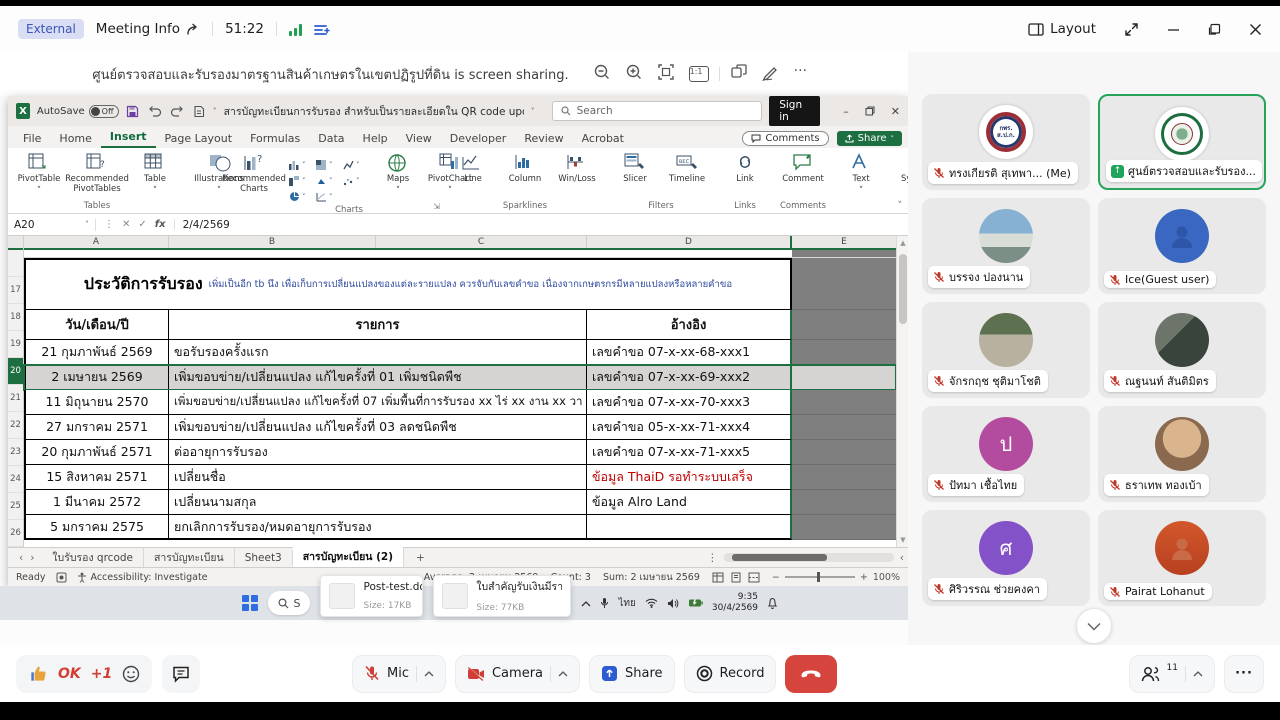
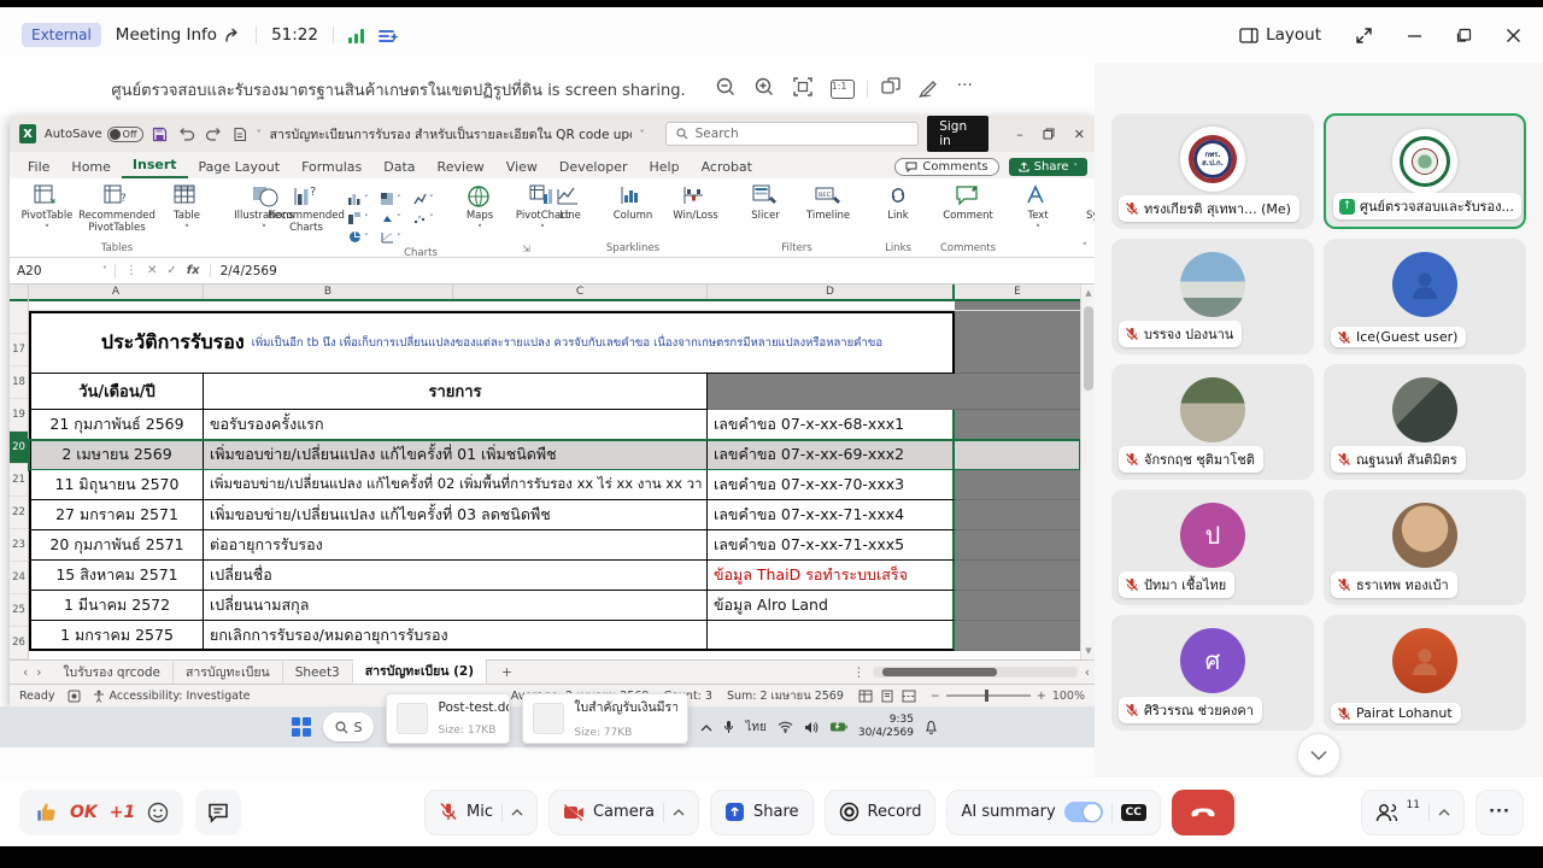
  External
  Meeting Info
  51:22
  Layout
  ศูนย์ตรวจสอบและรับรองมาตรฐานสินค้าเกษตรในเขตปฏิรูปที่ดิน is screen sharing.
  1:1
  ···
  X
  AutoSave
  Off
  ˅
  สารบัญทะเบียนการรับรอง สำหรับเป็นรายละเอียดใน QR code up
  ˅
  Search
  Sign in
  –
  ✕
  File
  Home
  Insert
  Page Layout
  Formulas
  Data
- Help
+ Review
  View
  Developer
- Review
+ Help
  Acrobat
  Comments
  Share
  ˅
  PivotTable
  ˅
  ?
  Recommended PivotTables
  Table
  ˅
  Tables
  Illustrations
  ˅
  ?
  Recommended Charts
  ˅
  ˅
  ˅
  ˅
  ˅
  ˅
  ˅
  ˅
  Maps
  ˅
  PivotChart
  ˅
  Charts
  ⇲
  Line
  Column
  Win/Loss
  Sparklines
  Slicer
  Timeline
  Filters
  Link
  Links
  Comment
  Comments
  Text
  ˅
  ˅
  A20
  ˅
  ⋮
  ✕
  ✓
  fx
  2/4/2569
  17
  18
  19
  20
  21
  22
  23
  24
  25
  26
  A
  B
  C
  D
  E
  ประวัติการรับรอง
  เพิ่มเป็นอีก tb นึง เพื่อเก็บการเปลี่ยนแปลงของแต่ละรายแปลง ควรจับกับเลขคำขอ เนื่องจากเกษตรกรมีหลายแปลงหรือหลายคำขอ
  วัน/เดือน/ปี
  รายการ
- อ้างอิง
  21 กุมภาพันธ์ 2569
  ขอรับรองครั้งแรก
  เลขคำขอ 07-x-xx-68-xxx1
  2 เมษายน 2569
  เพิ่มขอบข่าย/เปลี่ยนแปลง แก้ไขครั้งที่ 01 เพิ่มชนิดพืช
  เลขคำขอ 07-x-xx-69-xxx2
  11 มิถุนายน 2570
- เพิ่มขอบข่าย/เปลี่ยนแปลง แก้ไขครั้งที่ 07 เพิ่มพื้นที่การรับรอง xx ไร่ xx งาน xx วา
+ เพิ่มขอบข่าย/เปลี่ยนแปลง แก้ไขครั้งที่ 02 เพิ่มพื้นที่การรับรอง xx ไร่ xx งาน xx วา
  เลขคำขอ 07-x-xx-70-xxx3
  27 มกราคม 2571
  เพิ่มขอบข่าย/เปลี่ยนแปลง แก้ไขครั้งที่ 03 ลดชนิดพืช
- เลขคำขอ 05-x-xx-71-xxx4
+ เลขคำขอ 07-x-xx-71-xxx4
  20 กุมภาพันธ์ 2571
  ต่ออายุการรับรอง
  เลขคำขอ 07-x-xx-71-xxx5
  15 สิงหาคม 2571
  เปลี่ยนชื่อ
  ข้อมูล ThaiD รอทำระบบเสร็จ
  1 มีนาคม 2572
  เปลี่ยนนามสกุล
  ข้อมูล Alro Land
- 5 มกราคม 2575
+ 1 มกราคม 2575
  ยกเลิกการรับรอง/หมดอายุการรับรอง
  ▲
  ▼
  ‹
  ›
  ใบรับรอง qrcode
  สารบัญทะเบียน
  Sheet3
  สารบัญทะเบียน (2)
  +
  ⋮
  ‹
  Ready
  Accessibility: Investigate
  Sum: 2 เมษายน 2569
  −
  +
  100%
  S
  Post-test.d
  Size: 17KB
  Size: 77KB
  ไทย
  9:35
  30/4/2569
  ทรงเกียรติ สุเทพา... (Me)
  ↑
  ศูนย์ตรวจสอบและรับรอง...
  บรรจง ปองนาน
  Ice(Guest user)
  จักรกฤช ชุติมาโชติ
  ณฐนนท์ สันติมิตร
  ป
  ปัทมา เชื้อไทย
  ธราเทพ ทองเบ้า
  ศ
  ศิริวรรณ ช่วยคงคา
  Pairat Lohanut
  OK
  +1
  Mic
  Camera
  Share
  Record
+ AI summary
+ CC
  11
  ···
